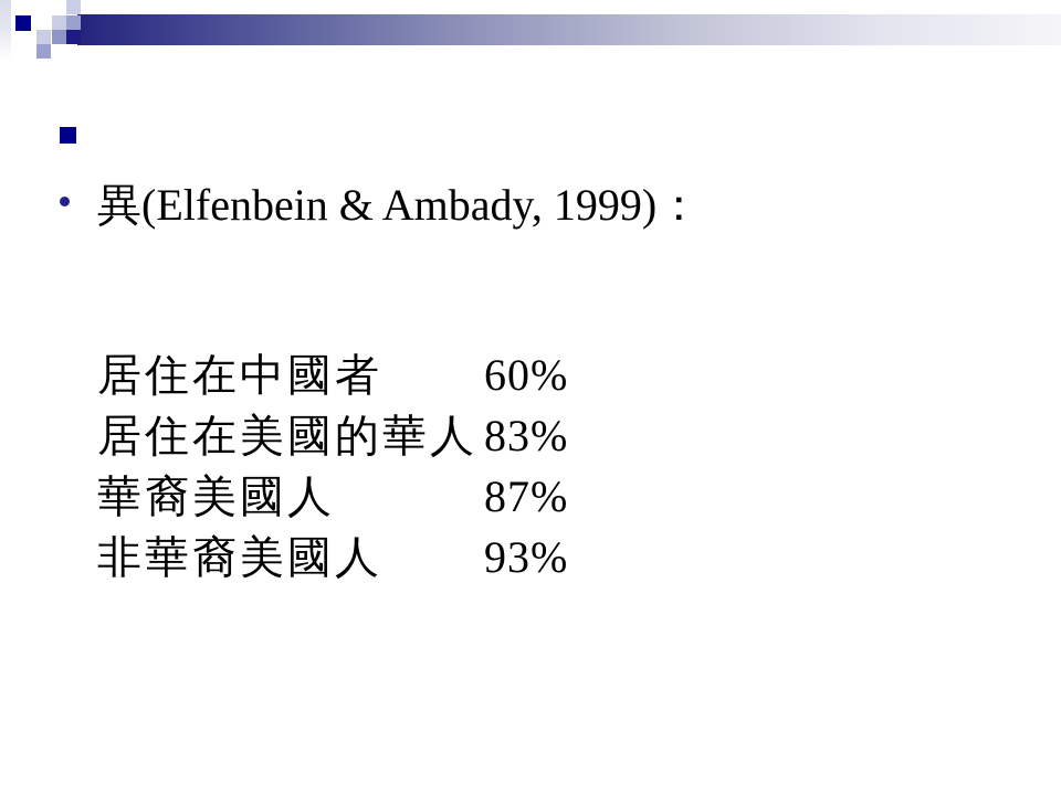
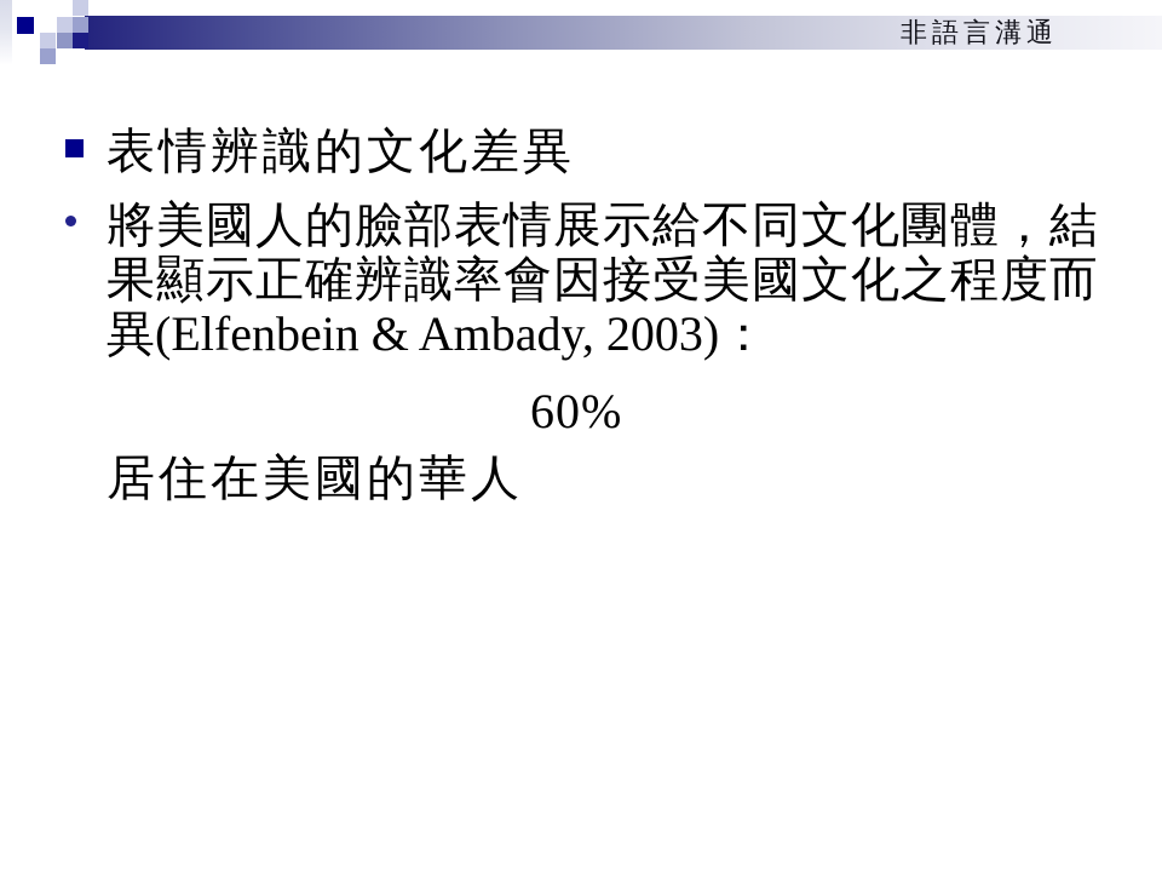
+ 非語言溝通
+ 表情辨識的文化差異
+ 將美國人的臉部表情展示給不同文化團體，結
+ 果顯示正確辨識率會因接受美國文化之程度而
- 異(Elfenbein & Ambady, 1999)：
+ 異(Elfenbein & Ambady, 2003)：
- 居住在中國者
  60%
  居住在美國的華人
- 83%
- 華裔美國人
- 87%
- 非華裔美國人
- 93%
